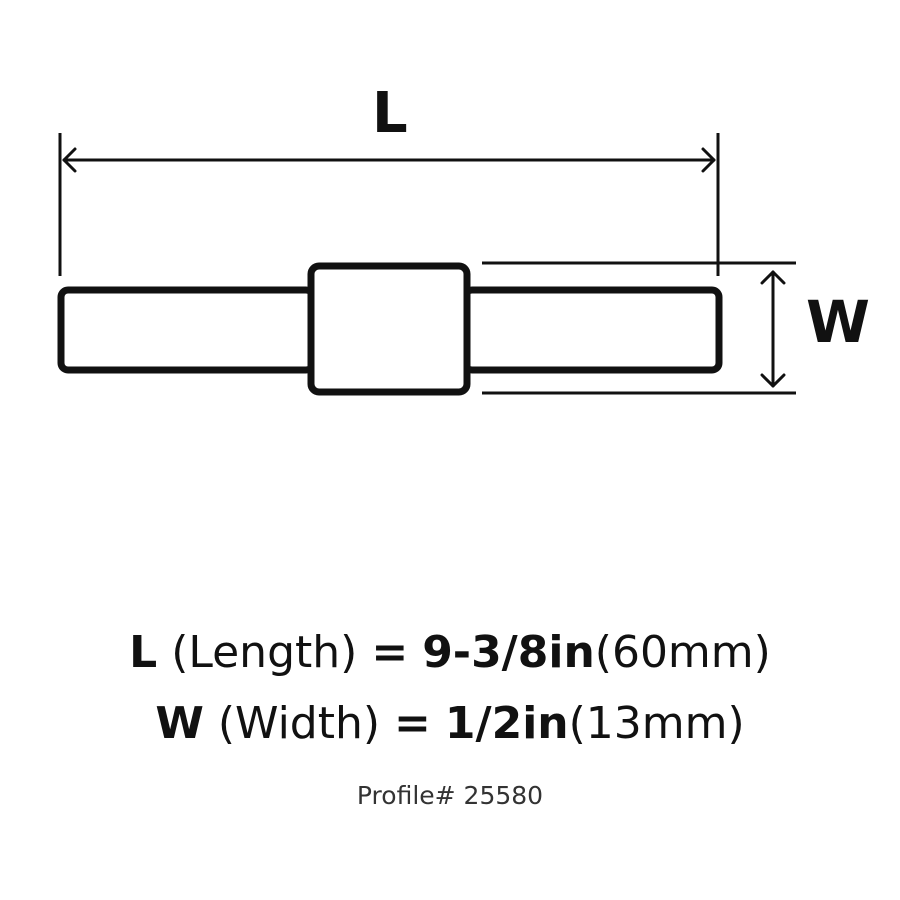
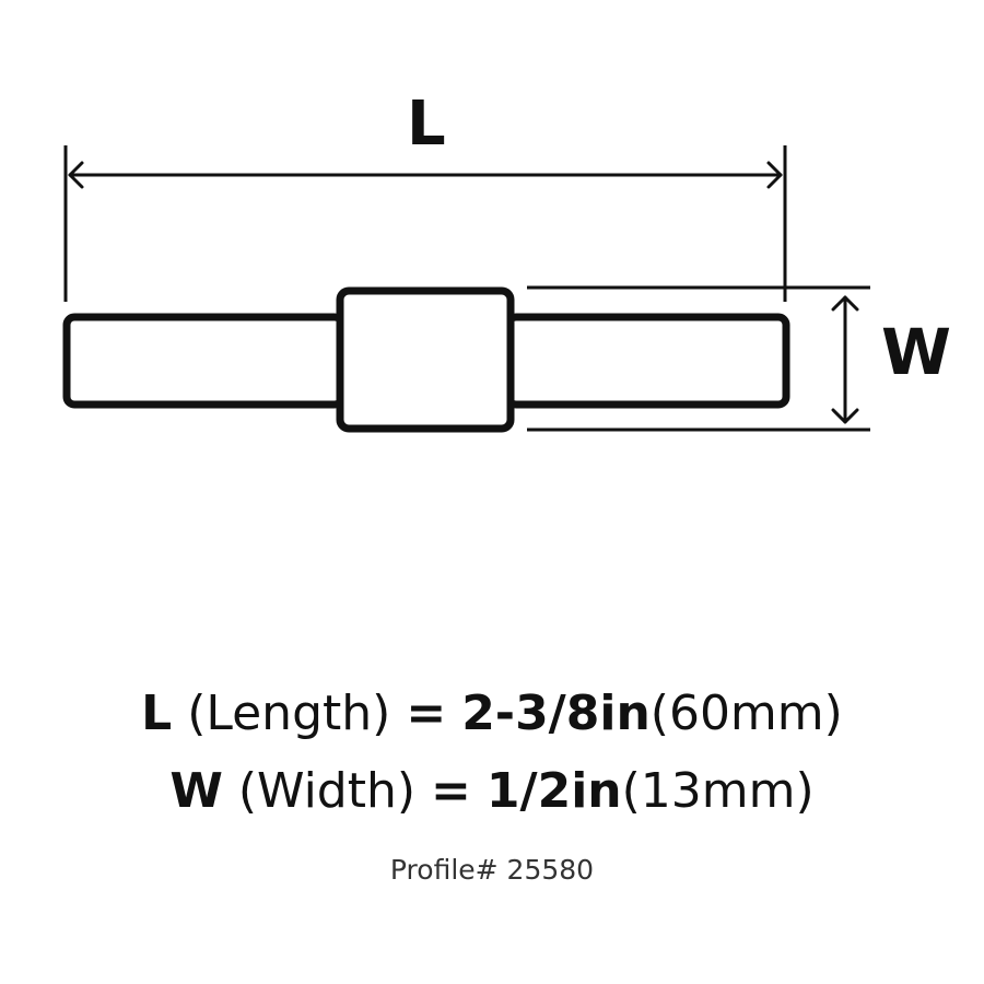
  L
  W
- L (Length) = 9-3/8in(60mm)
+ L (Length) = 2-3/8in(60mm)
  W (Width) = 1/2in(13mm)
  Profile# 25580
